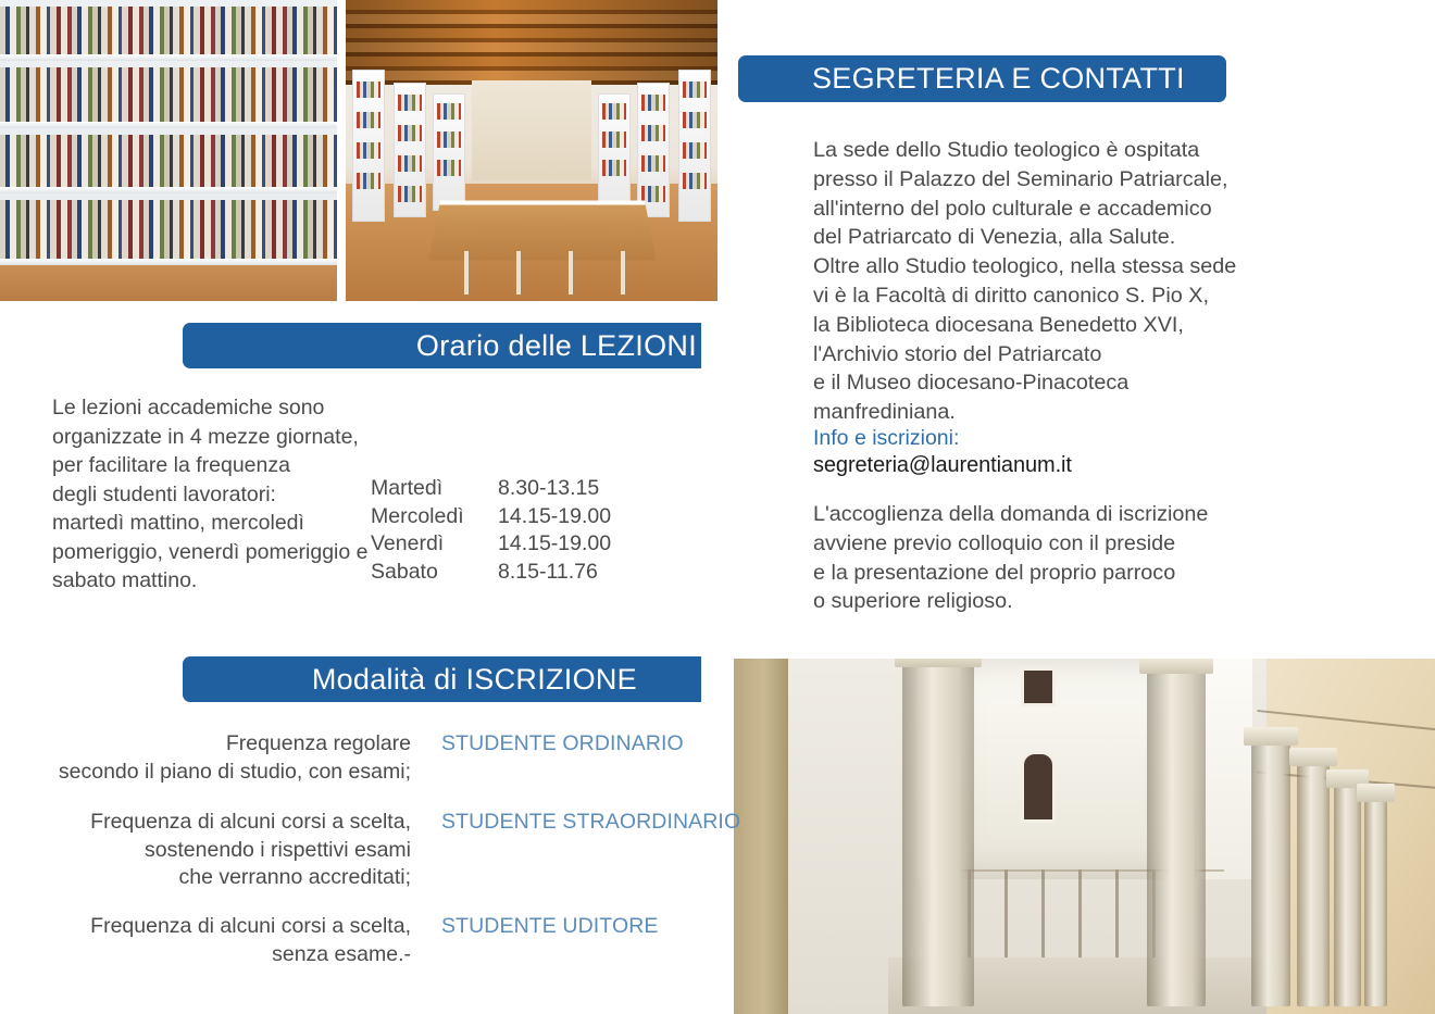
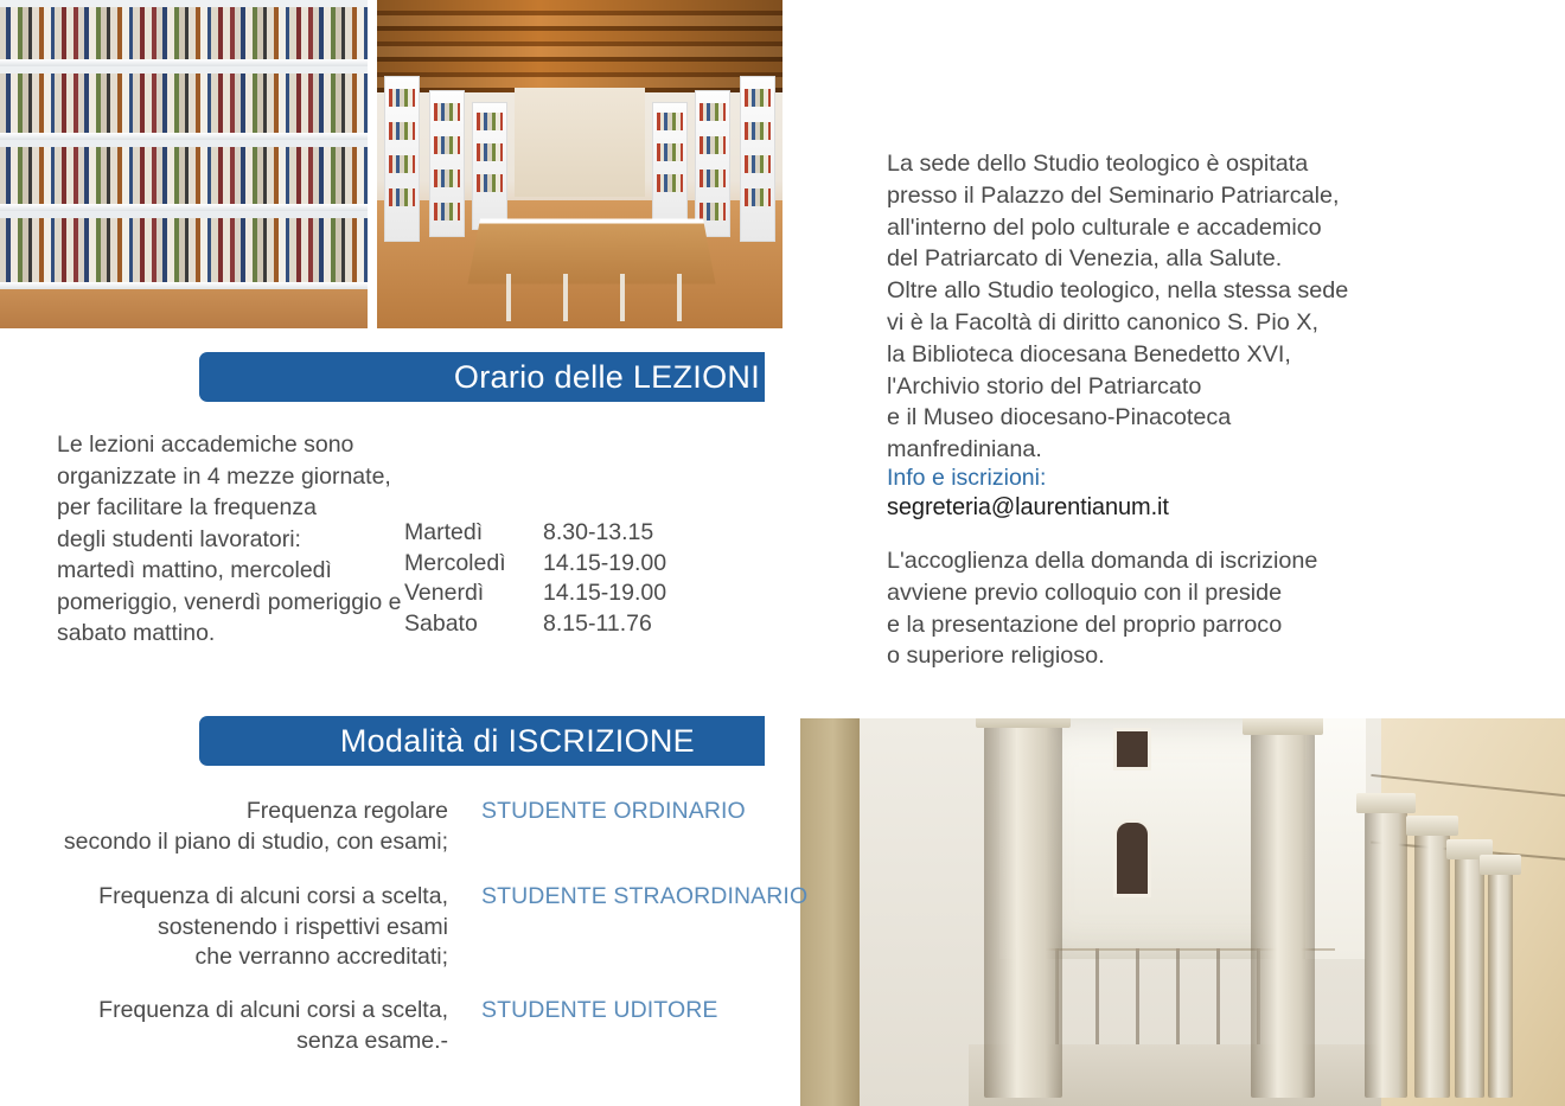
- SEGRETERIA E CONTATTI
  La sede dello Studio teologico è ospitata
  presso il Palazzo del Seminario Patriarcale,
  all'interno del polo culturale e accademico
  del Patriarcato di Venezia, alla Salute.
  Oltre allo Studio teologico, nella stessa sede
  vi è la Facoltà di diritto canonico S. Pio X,
  la Biblioteca diocesana Benedetto XVI,
  l'Archivio storio del Patriarcato
  e il Museo diocesano-Pinacoteca manfrediniana.
  Info e iscrizioni:
  segreteria@laurentianum.it
  L'accoglienza della domanda di iscrizione
  avviene previo colloquio con il preside
  e la presentazione del proprio parroco
  o superiore religioso.
  Orario delle LEZIONI
  Le lezioni accademiche sono
  organizzate in 4 mezze giornate,
  per facilitare la frequenza
  degli studenti lavoratori:
  martedì mattino, mercoledì
  pomeriggio, venerdì pomeriggio e
  sabato mattino.
  Martedì	8.30-13.15
  Mercoledì	14.15-19.00
  Venerdì	14.15-19.00
  Sabato	8.15-11.76
  Modalità di ISCRIZIONE
  Frequenza regolare
  secondo il piano di studio, con esami;
  STUDENTE ORDINARIO
  Frequenza di alcuni corsi a scelta,
  sostenendo i rispettivi esami
  che verranno accreditati;
  STUDENTE STRAORDINARIO
  Frequenza di alcuni corsi a scelta,
  senza esame.-
  STUDENTE UDITORE
